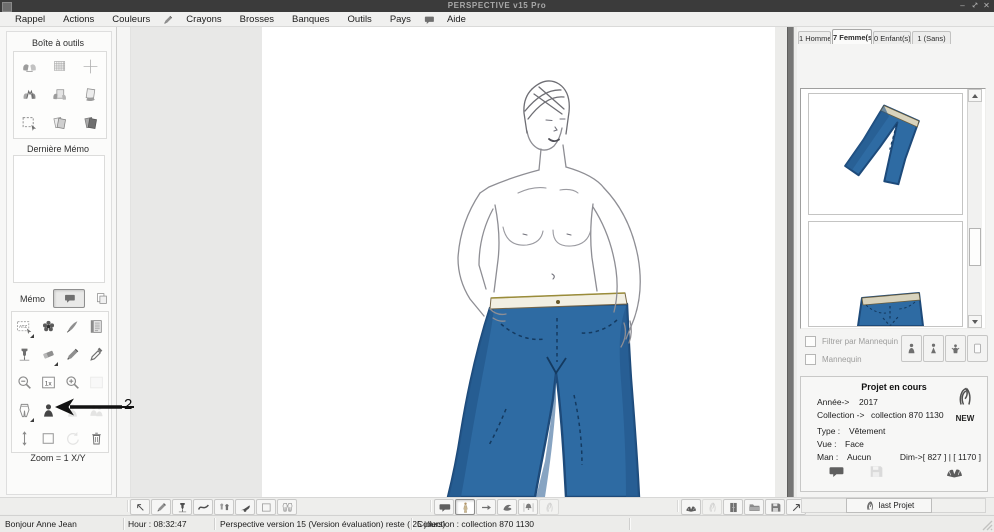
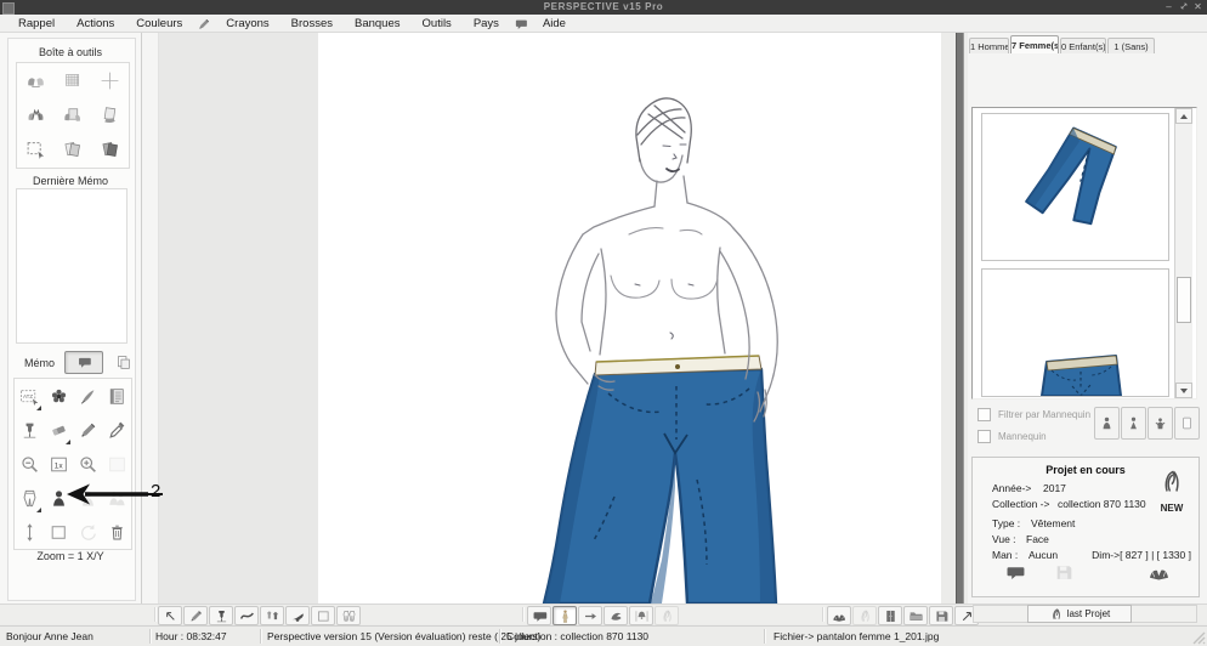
  PERSPECTIVE v15 Pro
  –
  ✕
  Rappel
  Actions
  Couleurs
  Crayons
  Brosses
  Banques
  Outils
  Pays
  Aide
  Boîte à outils
  Dernière Mémo
  Mémo
  Zoom = 1 X/Y
  2
  7 Femme(s
  0 Enfant(s)
  1 (Sans)
  Filtrer par Mannequin
  Mannequin
  Projet en cours
  Année->
  2017
  Collection ->
  collection 870 1130
  Type :
  Vêtement
  Vue :
  Face
  Man :
  Aucun
- Dim->[ 827 ] | [ 1170 ]
+ Dim->[ 827 ] | [ 1330 ]
  NEW
  last Projet
  Bonjour Anne Jean
  Hour : 08:32:47
  Perspective version 15 (Version évaluation) reste ( 25 jours)
  Collection : collection 870 1130
+ Fichier-> pantalon femme 1_201.jpg
